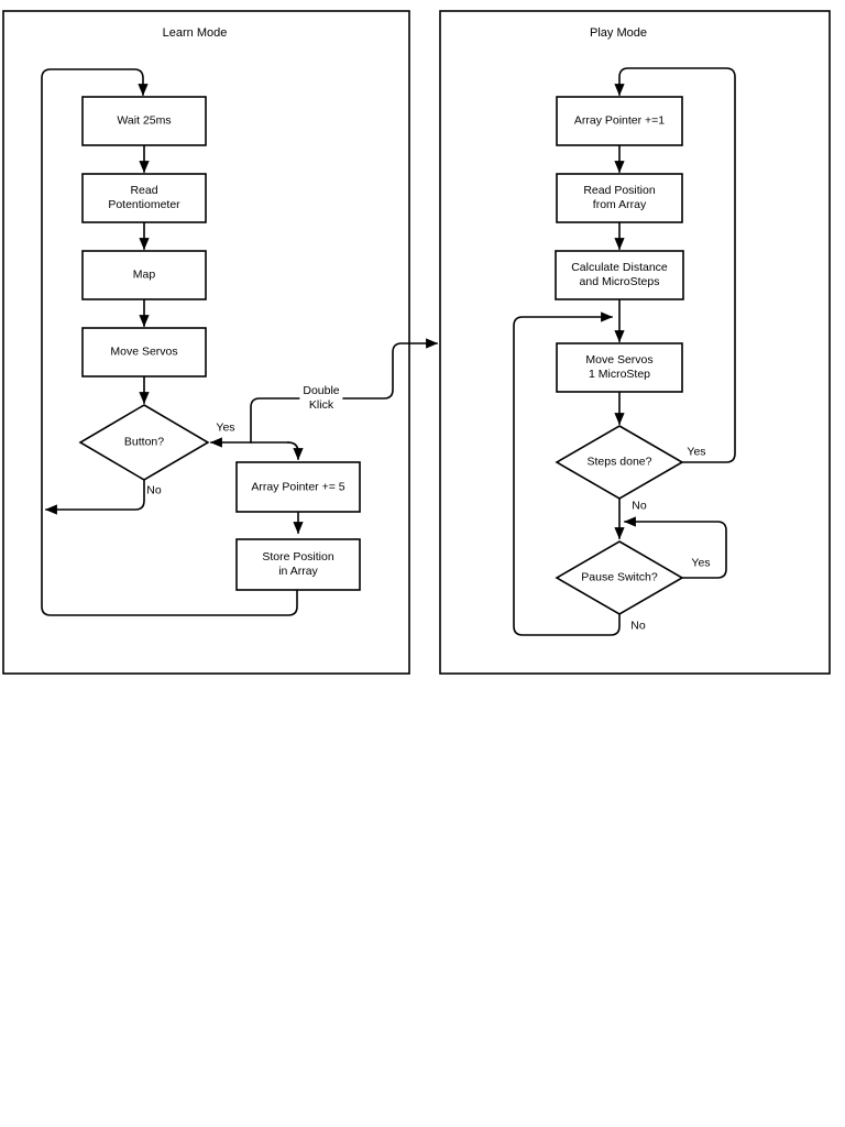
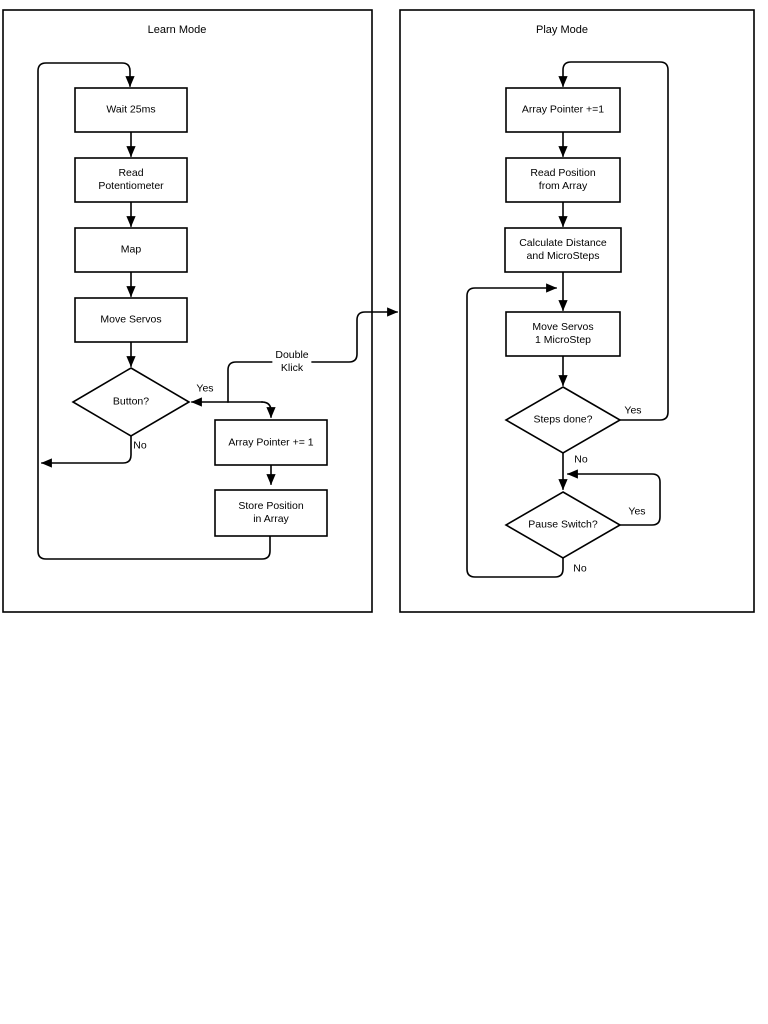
  Learn Mode
  Play Mode
  Wait 25ms
  Read
  Potentiometer
  Map
  Move Servos
  Button?
- Array Pointer += 5
+ Array Pointer += 1
  Store Position
  in Array
  Yes
  No
  Double
  Klick
  Array Pointer +=1
  Read Position
  from Array
  Calculate Distance
  and MicroSteps
  Move Servos
  1 MicroStep
  Steps done?
  Pause Switch?
  Yes
  No
  Yes
  No
